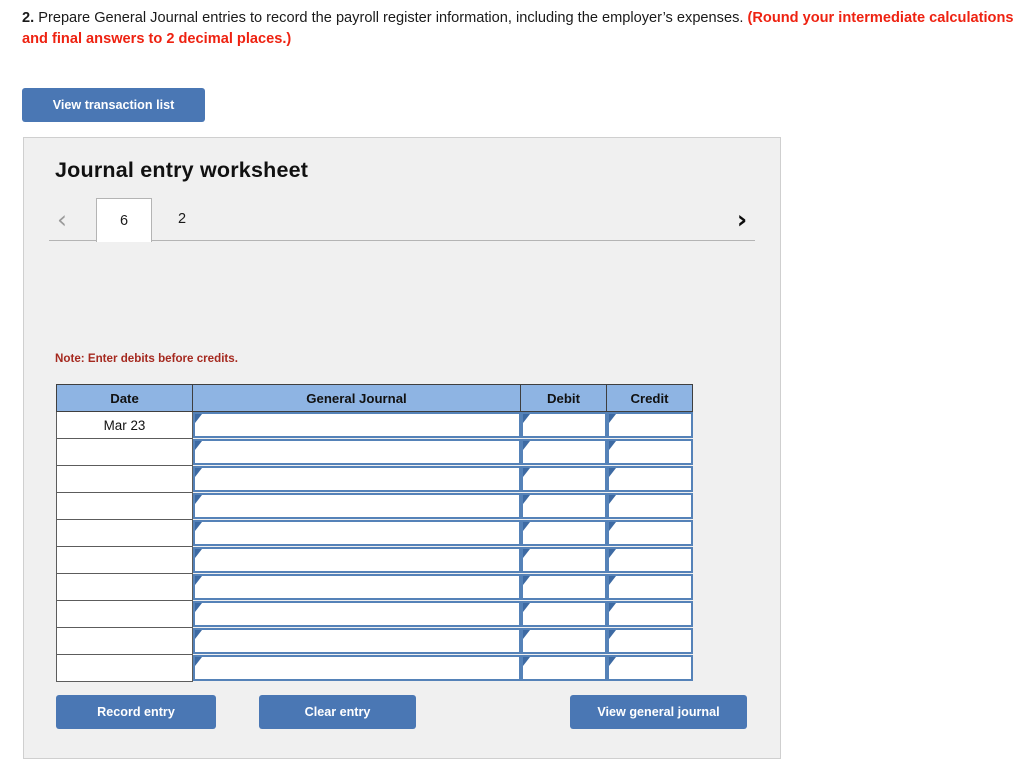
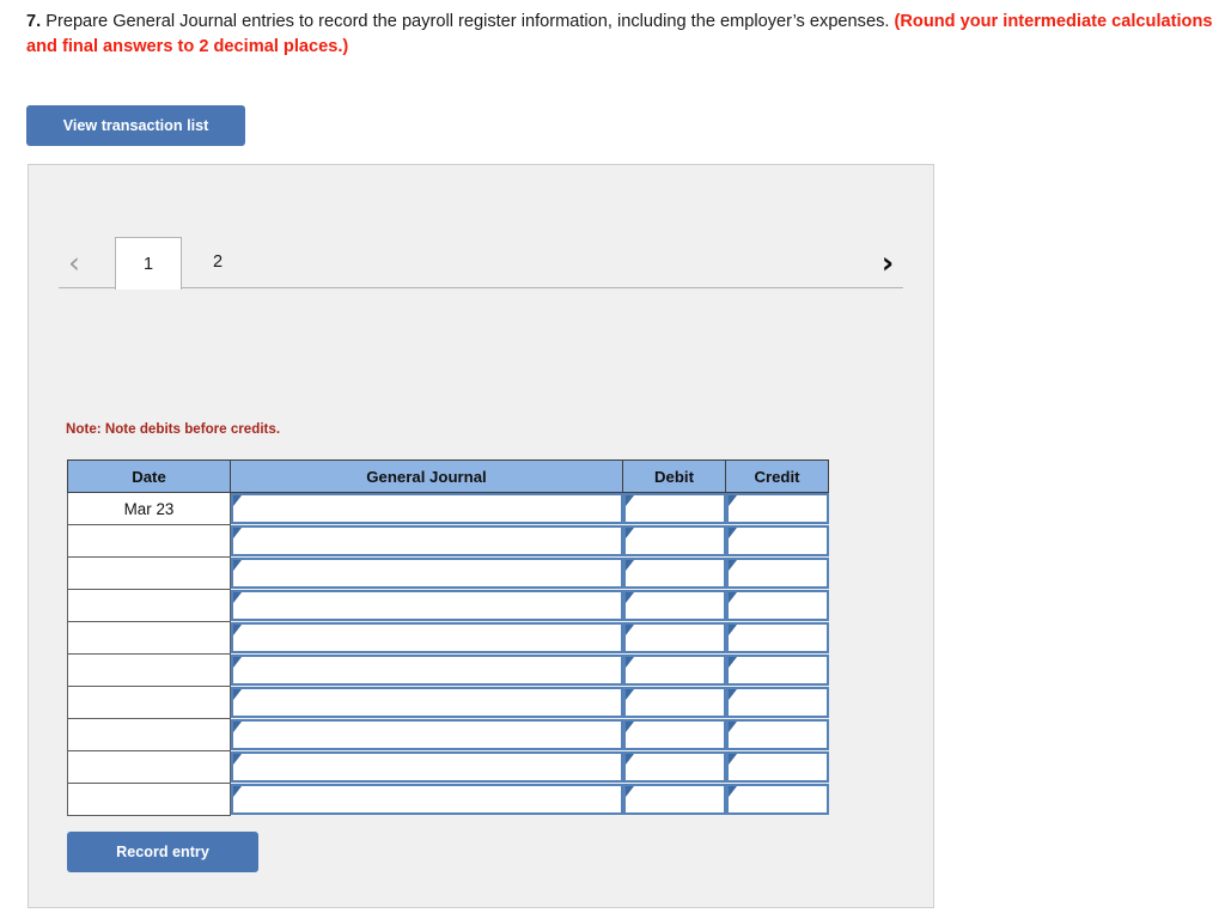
- 2. Prepare General Journal entries to record the payroll register information, including the employer’s expenses. (Round your intermediate calculations and final answers to 2 decimal places.)
+ 7. Prepare General Journal entries to record the payroll register information, including the employer’s expenses. (Round your intermediate calculations and final answers to 2 decimal places.)
  View transaction list
- Journal entry worksheet
  ‹
- 6
+ 1
  2
  ›
- Note: Enter debits before credits.
+ Note: Note debits before credits.
  Date	General Journal	Debit	Credit
  Mar 23
  Record entry
- Clear entry
- View general journal
